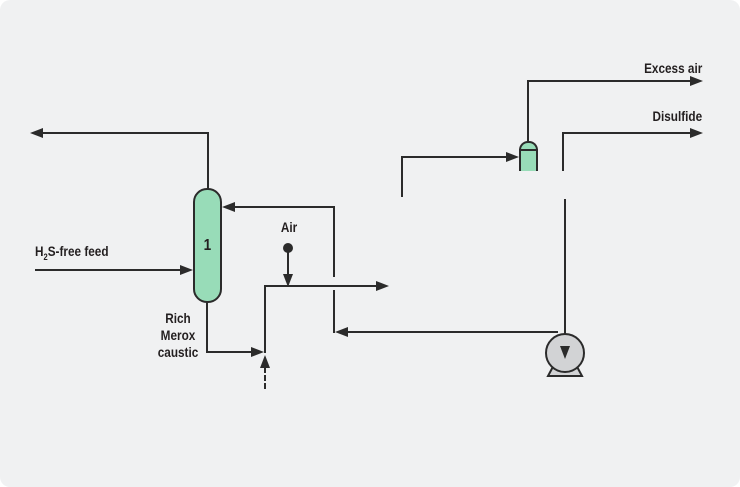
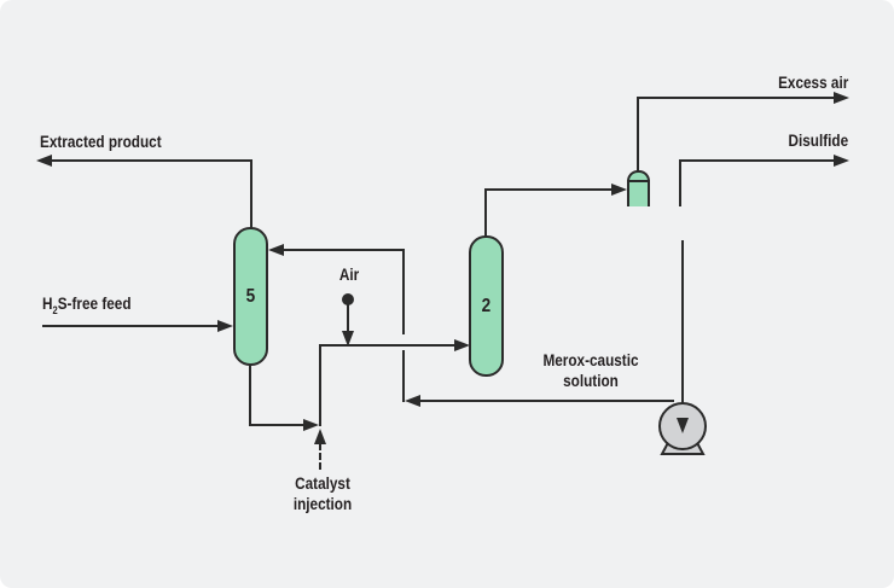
- 1
+ 5
+ 2
+ Extracted product
  H2S-free feed
- Rich
- Merox
- caustic
  Air
+ Catalyst
+ injection
+ Merox-caustic
+ solution
  Excess air
  Disulfide
